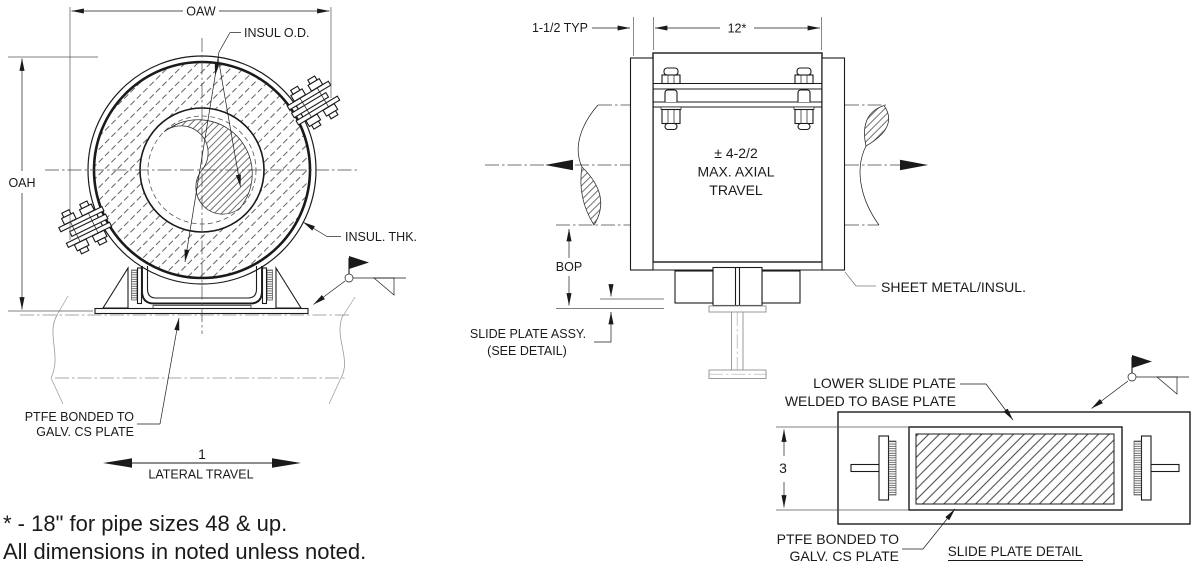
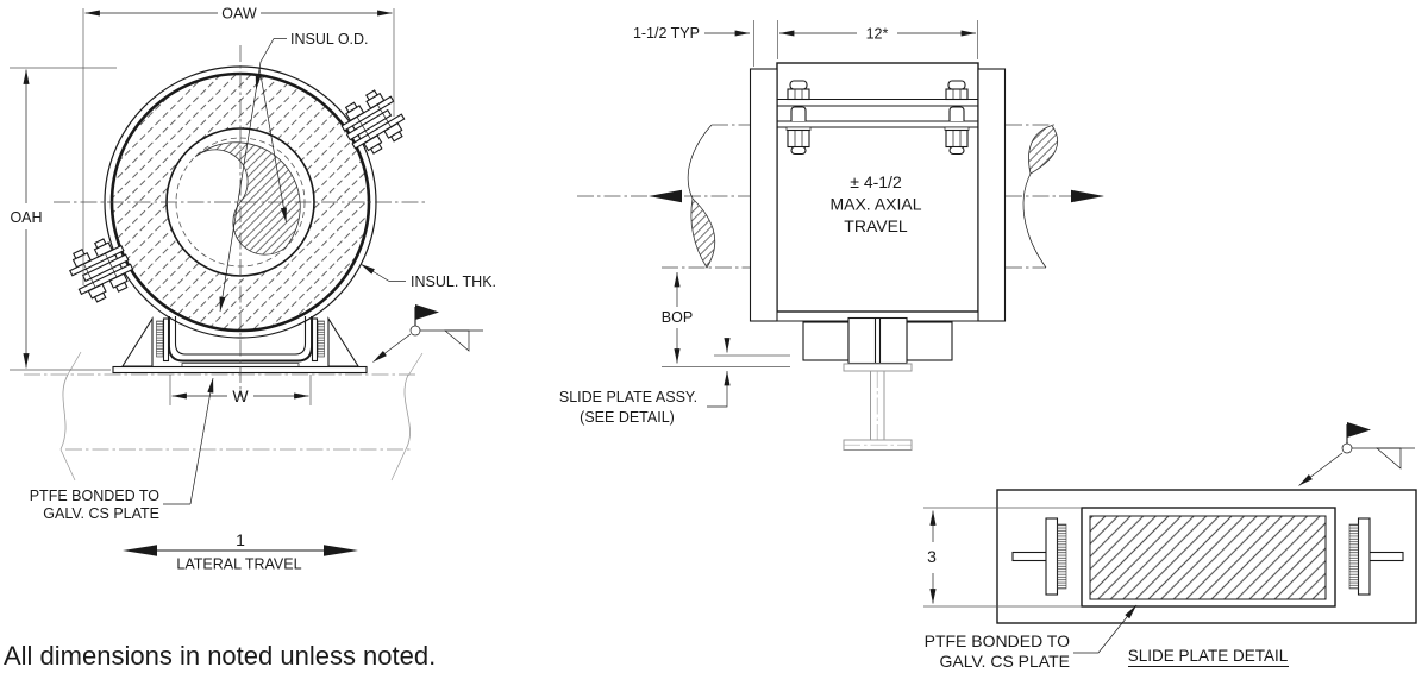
  OAW
  OAH
  INSUL O.D.
  INSUL. THK.
  PTFE BONDED TO
  GALV. CS PLATE
+ W
  1
  LATERAL TRAVEL
- ± 4-2/2
+ ± 4-1/2
  MAX. AXIAL
  TRAVEL
  1-1/2 TYP
  12*
  BOP
  SLIDE PLATE ASSY.
  (SEE DETAIL)
- SHEET METAL/INSUL.
  3
- LOWER SLIDE PLATE
- WELDED TO BASE PLATE
  PTFE BONDED TO
  GALV. CS PLATE
  SLIDE PLATE DETAIL
- * - 18" for pipe sizes 48 & up.
  All dimensions in noted unless noted.
